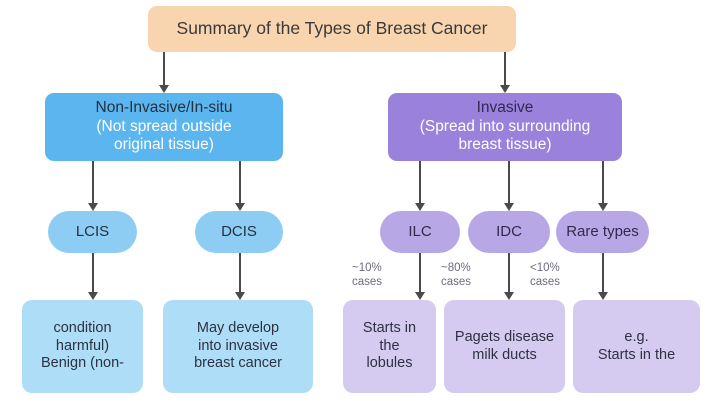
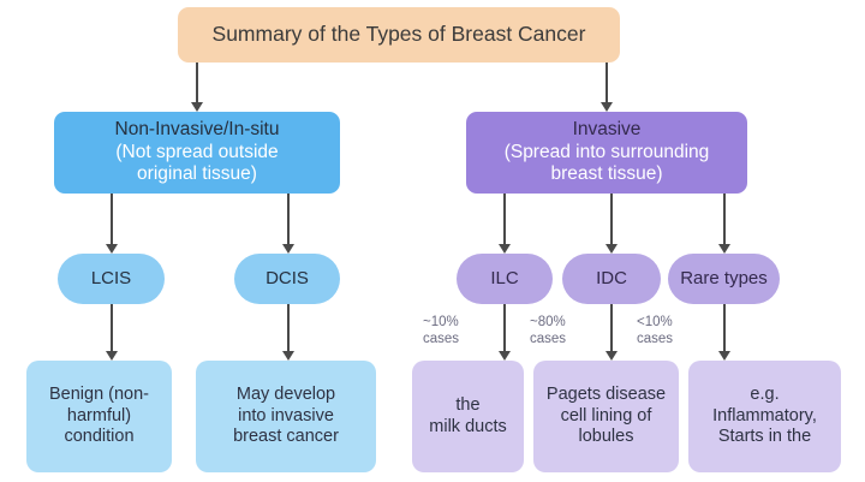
  Summary of the Types of Breast Cancer
  Non-Invasive/In-situ
  (Not spread outside
  original tissue)
  LCIS
  DCIS
- condition
+ Benign (non-
  harmful)
- Benign (non-
+ condition
  May develop
  into invasive
  breast cancer
  Invasive
  (Spread into surrounding
  breast tissue)
  ILC
  IDC
  Rare types
  ~10% cases
  ~80% cases
  <10% cases
- Starts in
  the
- lobules
+ milk ducts
  Pagets disease
+ cell lining of
- milk ducts
+ lobules
  e.g.
+ Inflammatory,
  Starts in the
